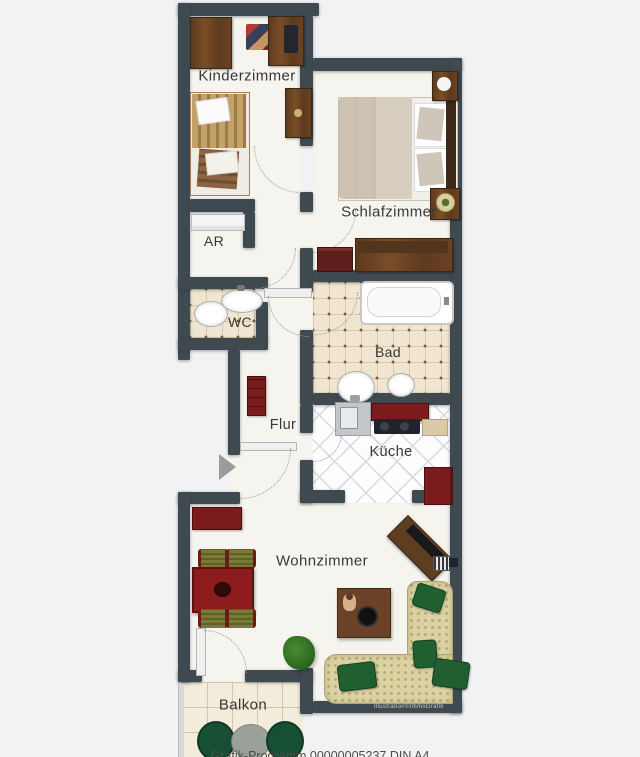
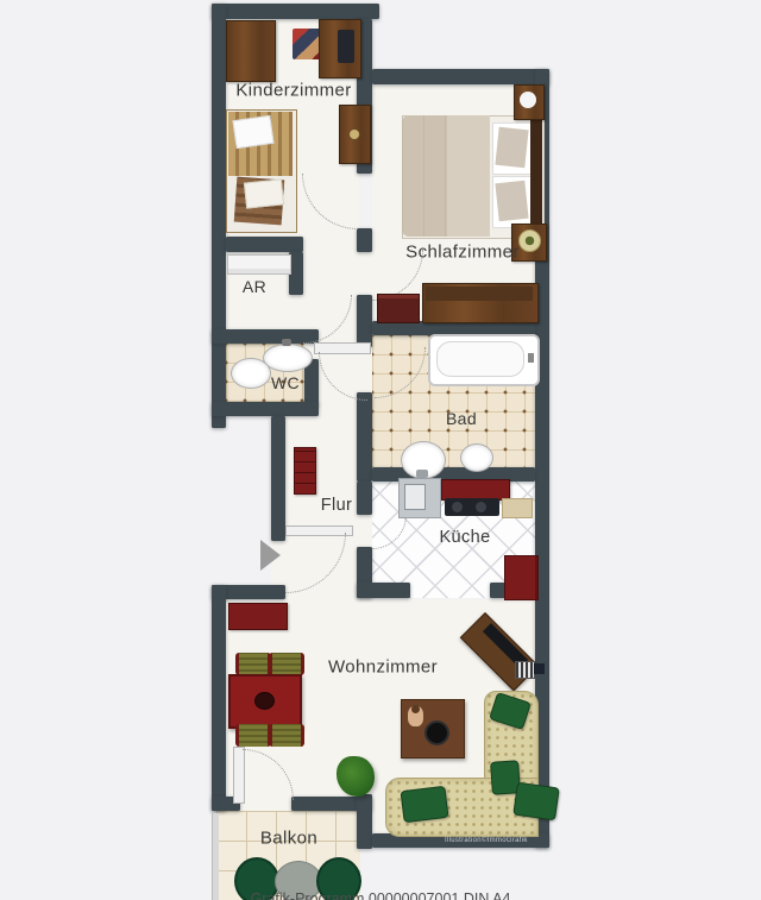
  Kinderzimmer
  Schlafzimmer
  AR
  WC
  Bad
  Flur
  Küche
  Wohnzimmer
  Balkon
- Grafik-Programm 00000005237 DIN A4
+ Grafik-Programm 00000007001 DIN A4
